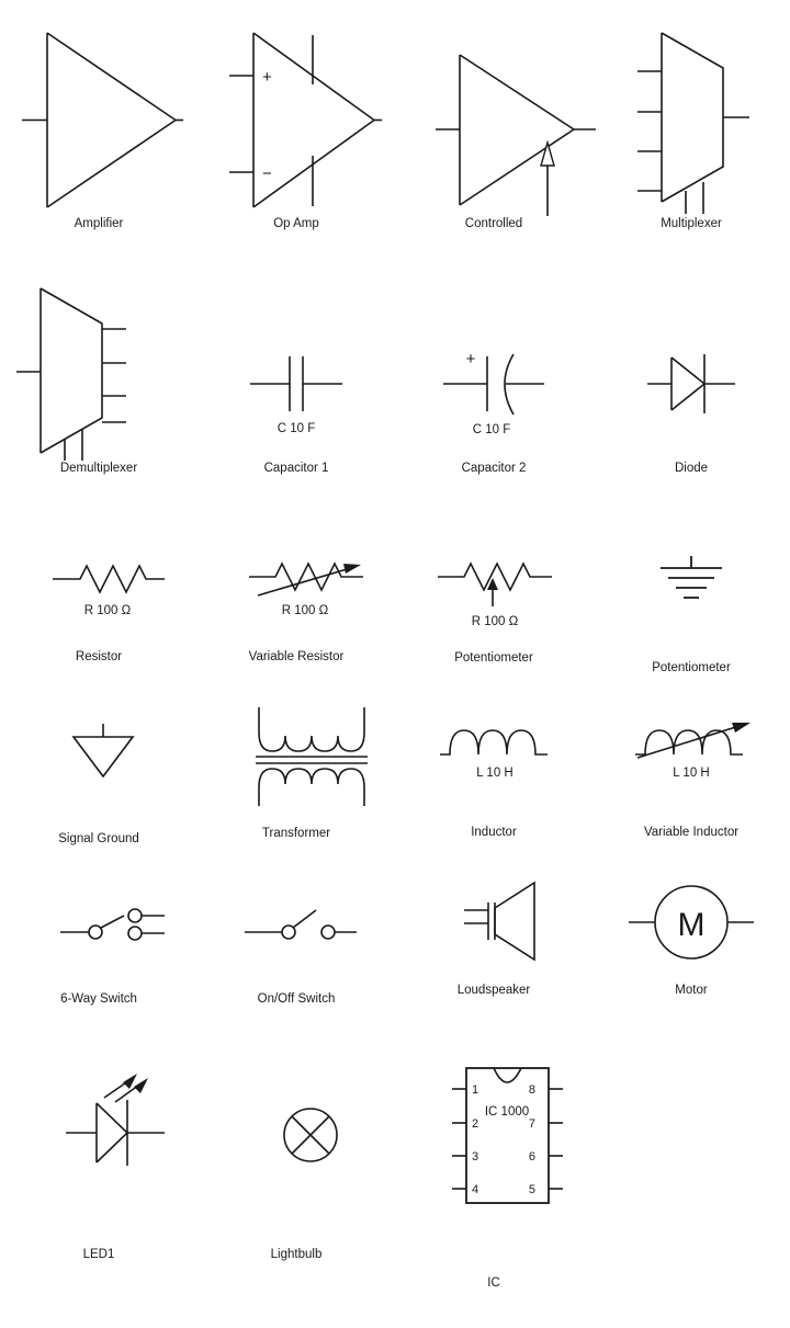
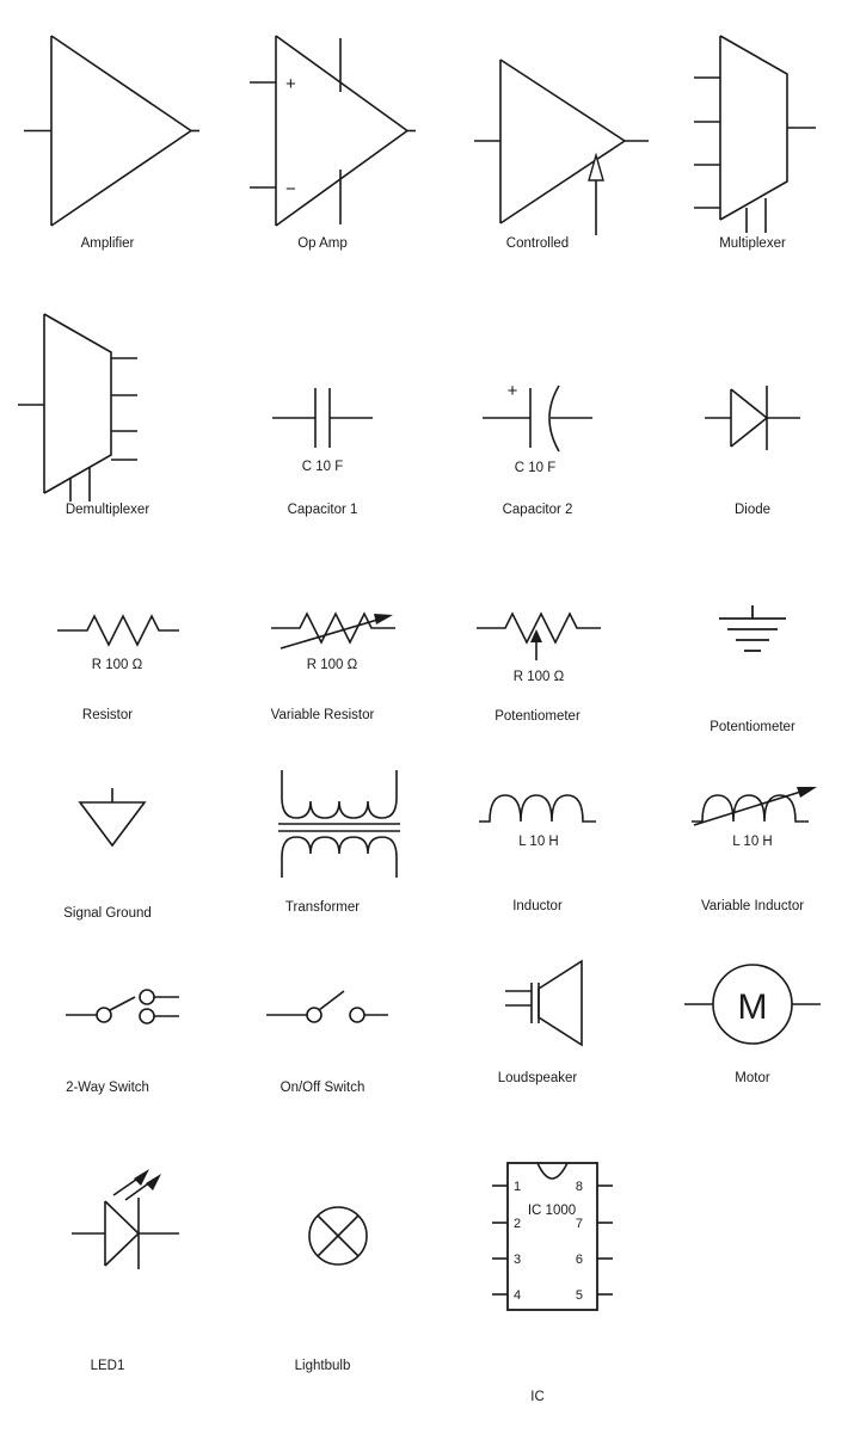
  Amplifier
  +
  −
  Op Amp
  Controlled
  Multiplexer
  Demultiplexer
  C 10 F
  Capacitor 1
  +
  C 10 F
  Capacitor 2
  Diode
  R 100 Ω
  Resistor
  R 100 Ω
  Variable Resistor
  R 100 Ω
  Potentiometer
  Potentiometer
  Signal Ground
  Transformer
  L 10 H
  Inductor
  L 10 H
  Variable Inductor
- 6-Way Switch
+ 2-Way Switch
  On/Off Switch
  Loudspeaker
  M
  Motor
  LED1
  Lightbulb
  1
  2
  3
  4
  8
  7
  6
  5
  IC 1000
  IC
